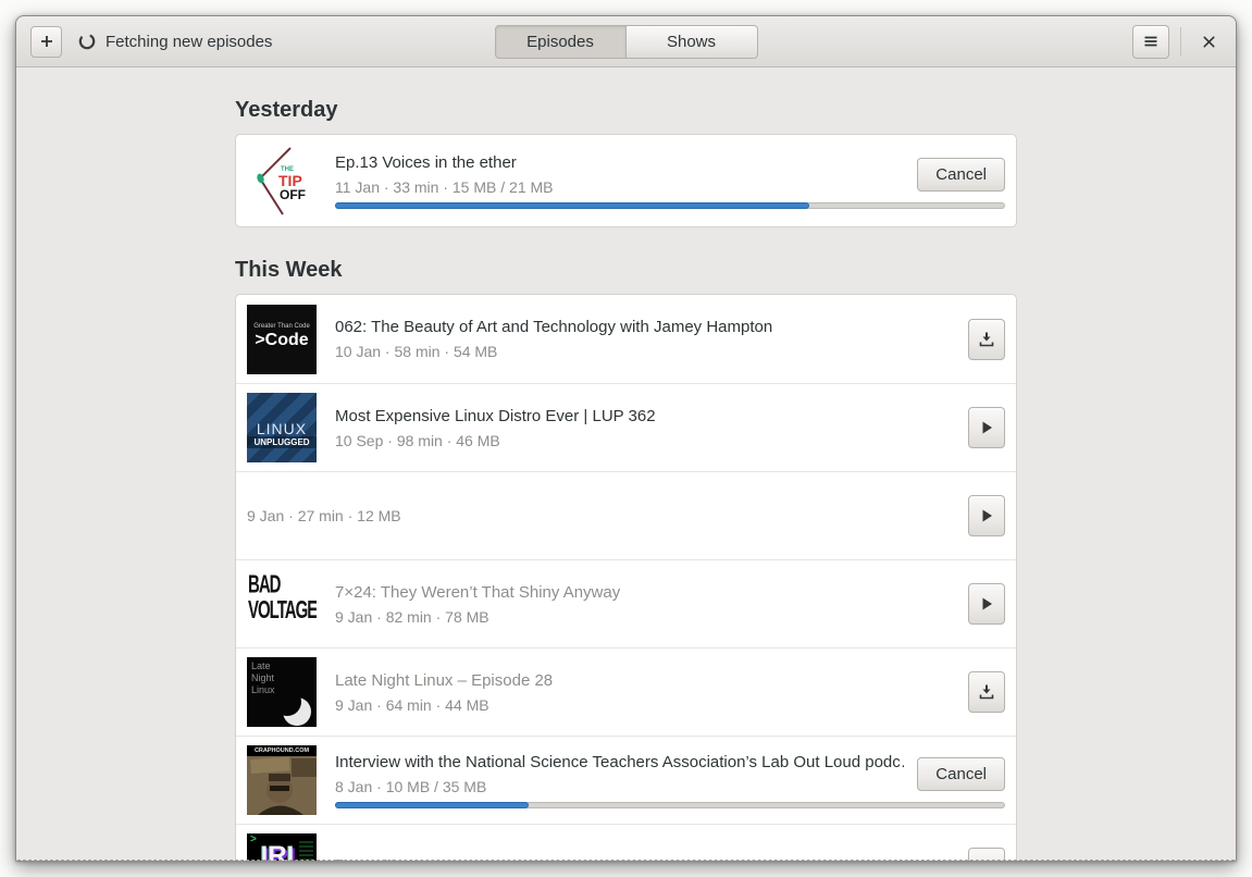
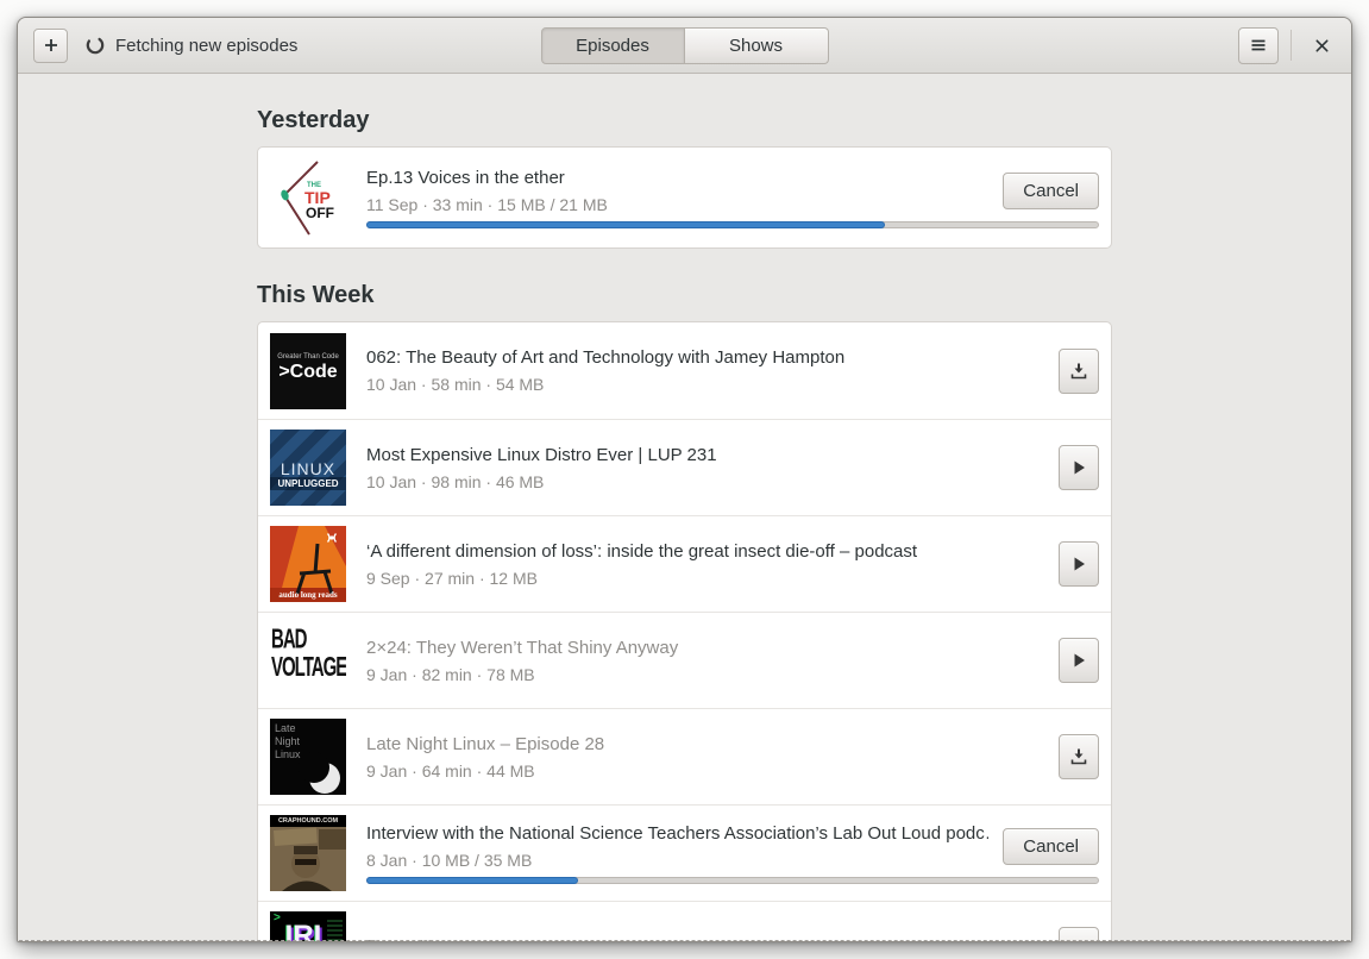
  Fetching new episodes
  Episodes
  Shows
  Yesterday
  TIP
  OFF
  Ep.13 Voices in the ether
- 11 Jan · 33 min · 15 MB / 21 MB
+ 11 Sep · 33 min · 15 MB / 21 MB
  Cancel
  This Week
  >Code
  062: The Beauty of Art and Technology with Jamey Hampton
  10 Jan · 58 min · 54 MB
  LINUX
  UNPLUGGED
- Most Expensive Linux Distro Ever | LUP 362
+ Most Expensive Linux Distro Ever | LUP 231
- 10 Sep · 98 min · 46 MB
+ 10 Jan · 98 min · 46 MB
+ audio long reads
+ ‘A different dimension of loss’: inside the great insect die-off – podcast
- 9 Jan · 27 min · 12 MB
+ 9 Sep · 27 min · 12 MB
  BAD
  VOLTAGE
- 7×24: They Weren’t That Shiny Anyway
+ 2×24: They Weren’t That Shiny Anyway
  9 Jan · 82 min · 78 MB
  Late
  Night
  Linux
  Late Night Linux – Episode 28
  9 Jan · 64 min · 44 MB
  Interview with the National Science Teachers Association’s Lab Out Loud podc
  8 Jan · 10 MB / 35 MB
  Cancel
  >
  IRL
